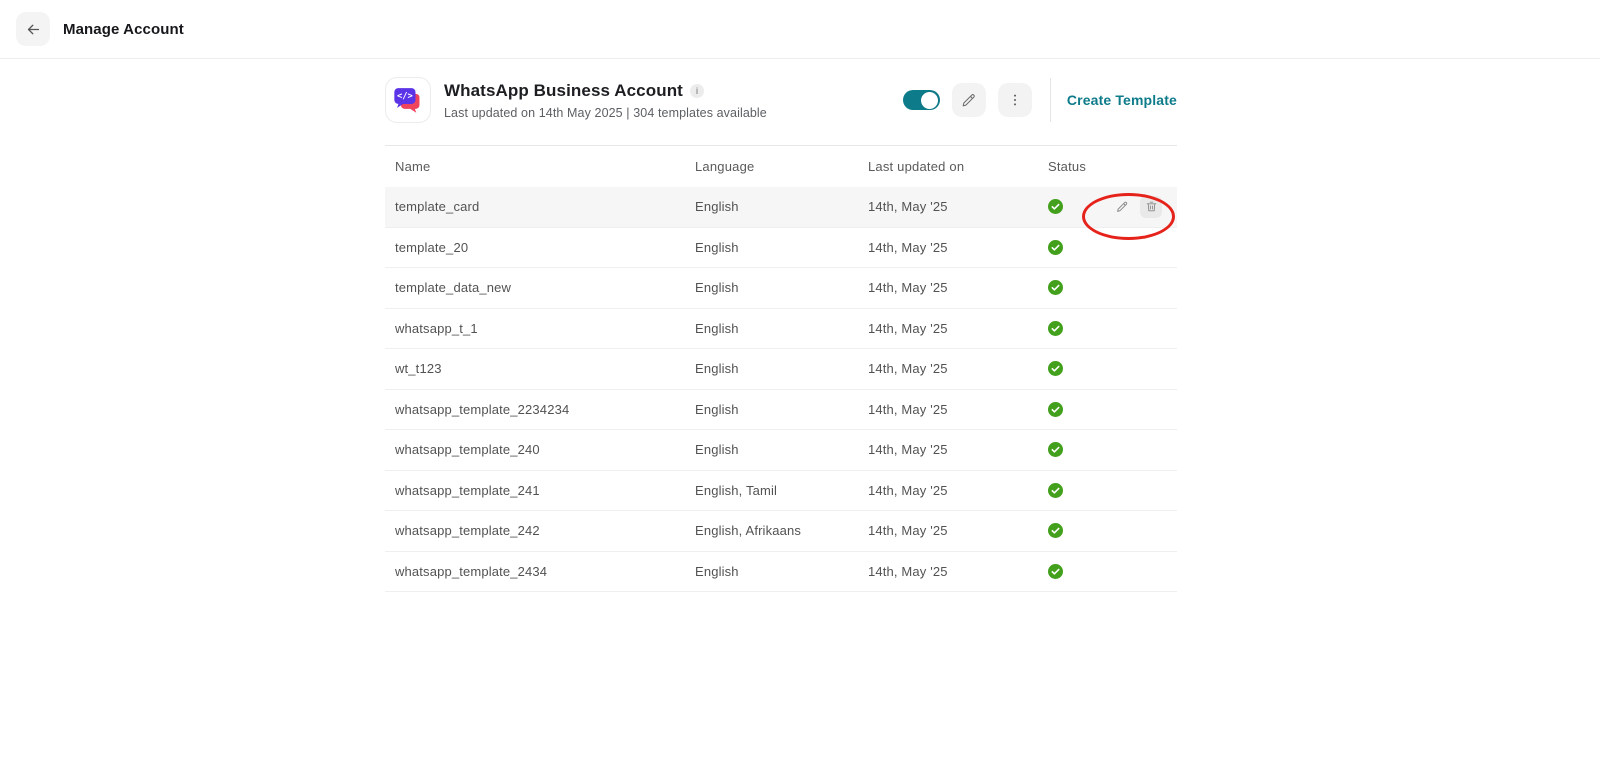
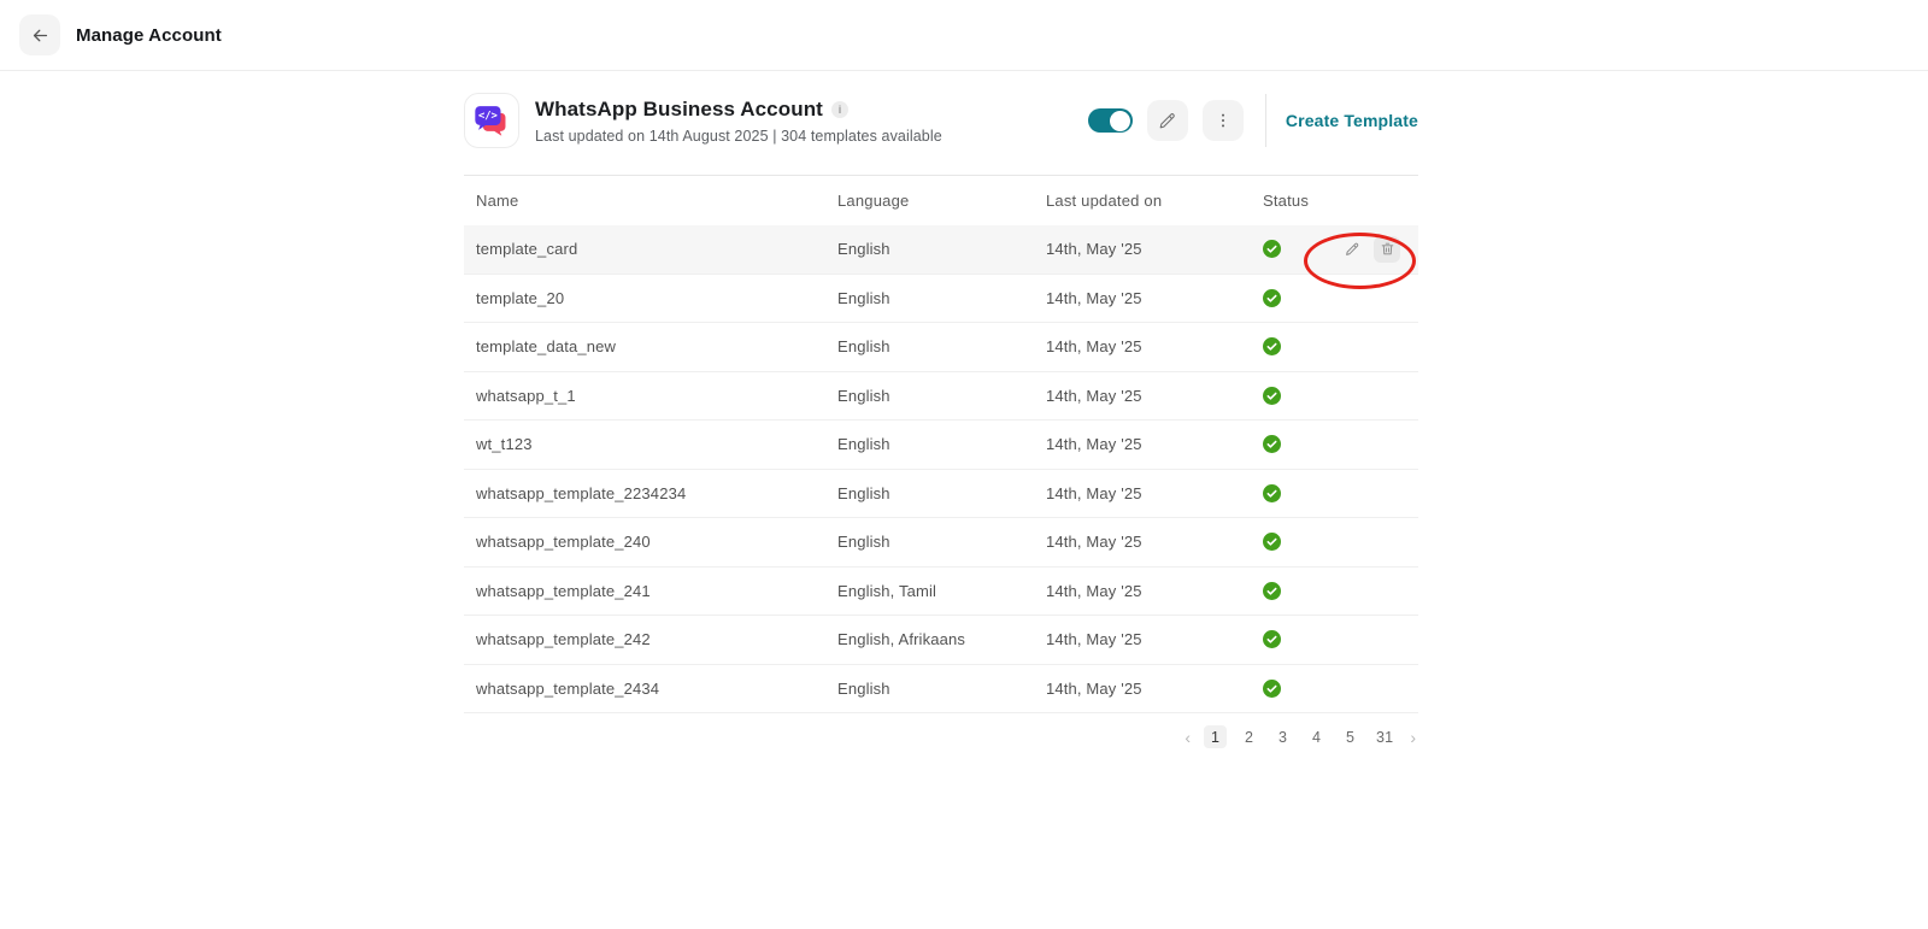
  Manage Account
  </>
  WhatsApp Business Account
  i
- Last updated on 14th May 2025 | 304 templates available
+ Last updated on 14th August 2025 | 304 templates available
  Create Template
  Name
  Language
  Last updated on
  Status
  template_card
  English
  14th, May '25
  template_20
  English
  14th, May '25
  template_data_new
  English
  14th, May '25
  whatsapp_t_1
  English
  14th, May '25
  wt_t123
  English
  14th, May '25
  whatsapp_template_2234234
  English
  14th, May '25
  whatsapp_template_240
  English
  14th, May '25
  whatsapp_template_241
  English, Tamil
  14th, May '25
  whatsapp_template_242
  English, Afrikaans
  14th, May '25
  whatsapp_template_2434
  English
  14th, May '25
+ ‹
+ 1
+ 2
+ 3
+ 4
+ 5
+ 31
+ ›
